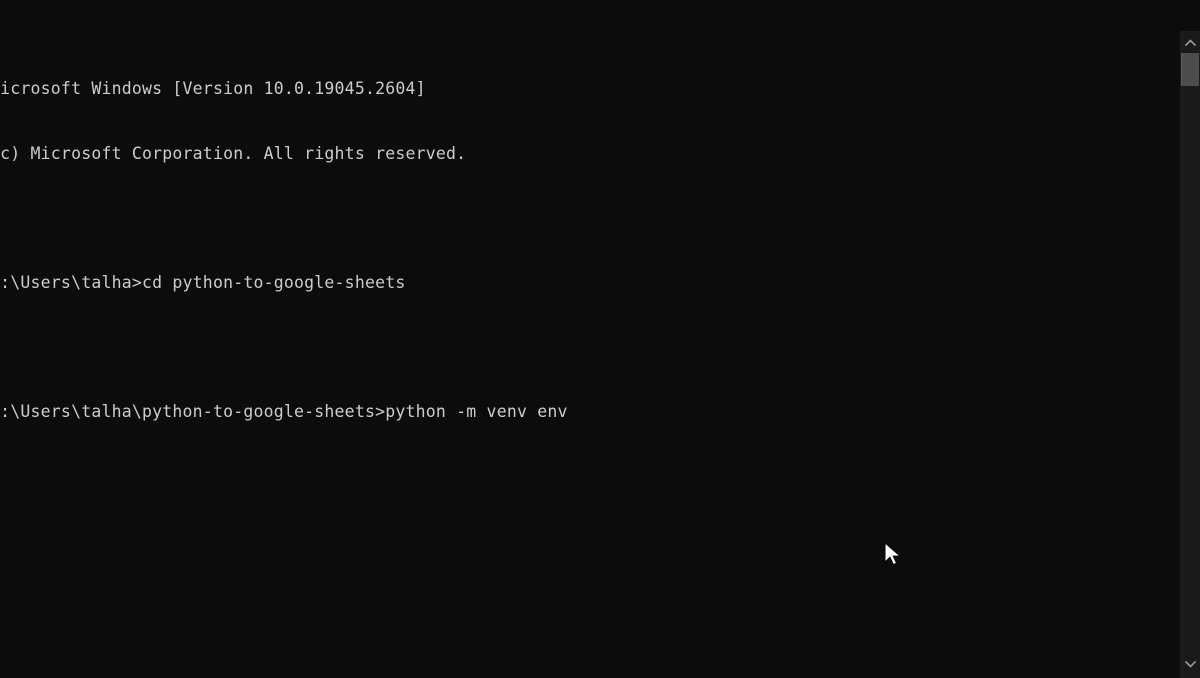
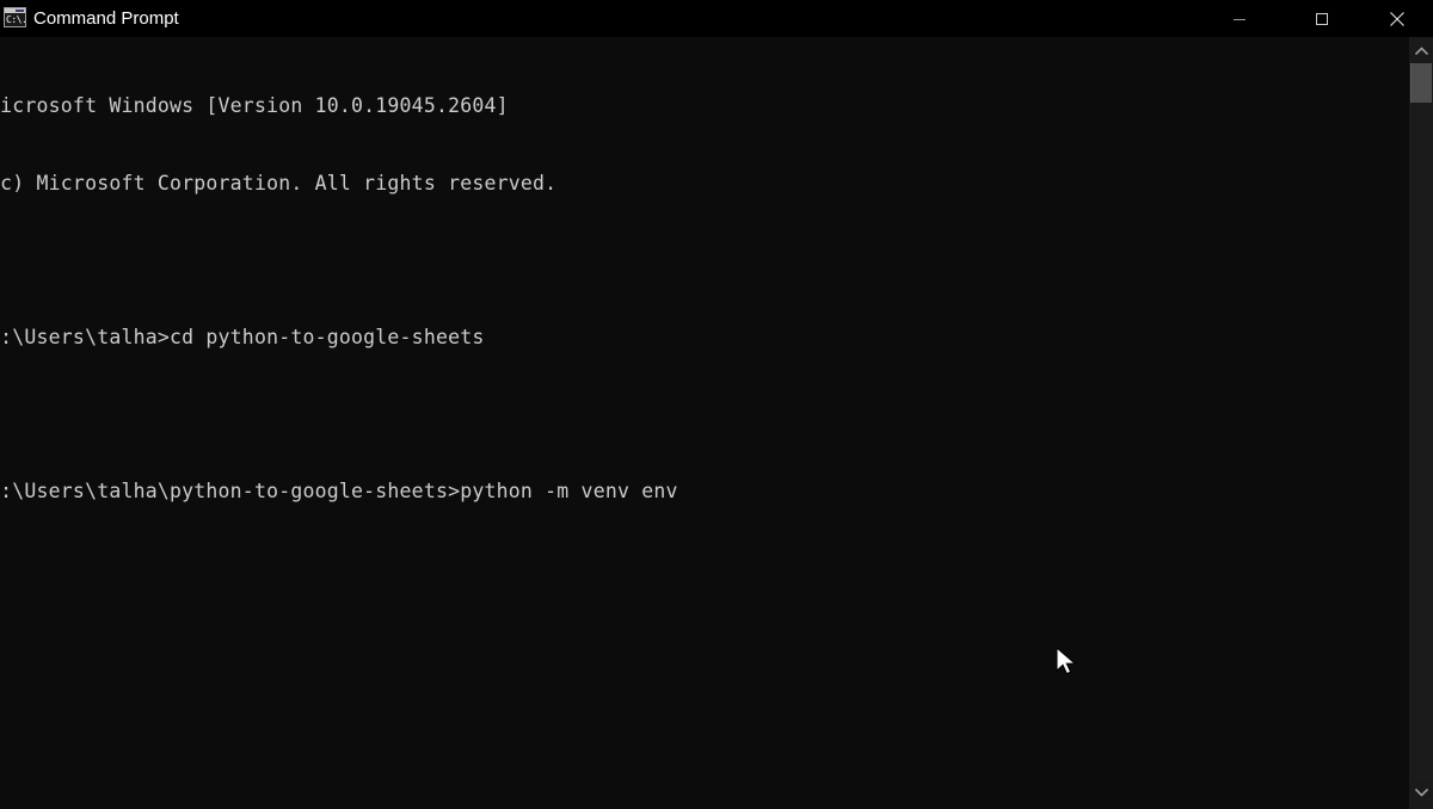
+ C:\.
+ Command Prompt
  icrosoft Windows [Version 10.0.19045.2604]
  c) Microsoft Corporation. All rights reserved.
  :\Users\talha>cd python-to-google-sheets
  :\Users\talha\python-to-google-sheets>python -m venv env
